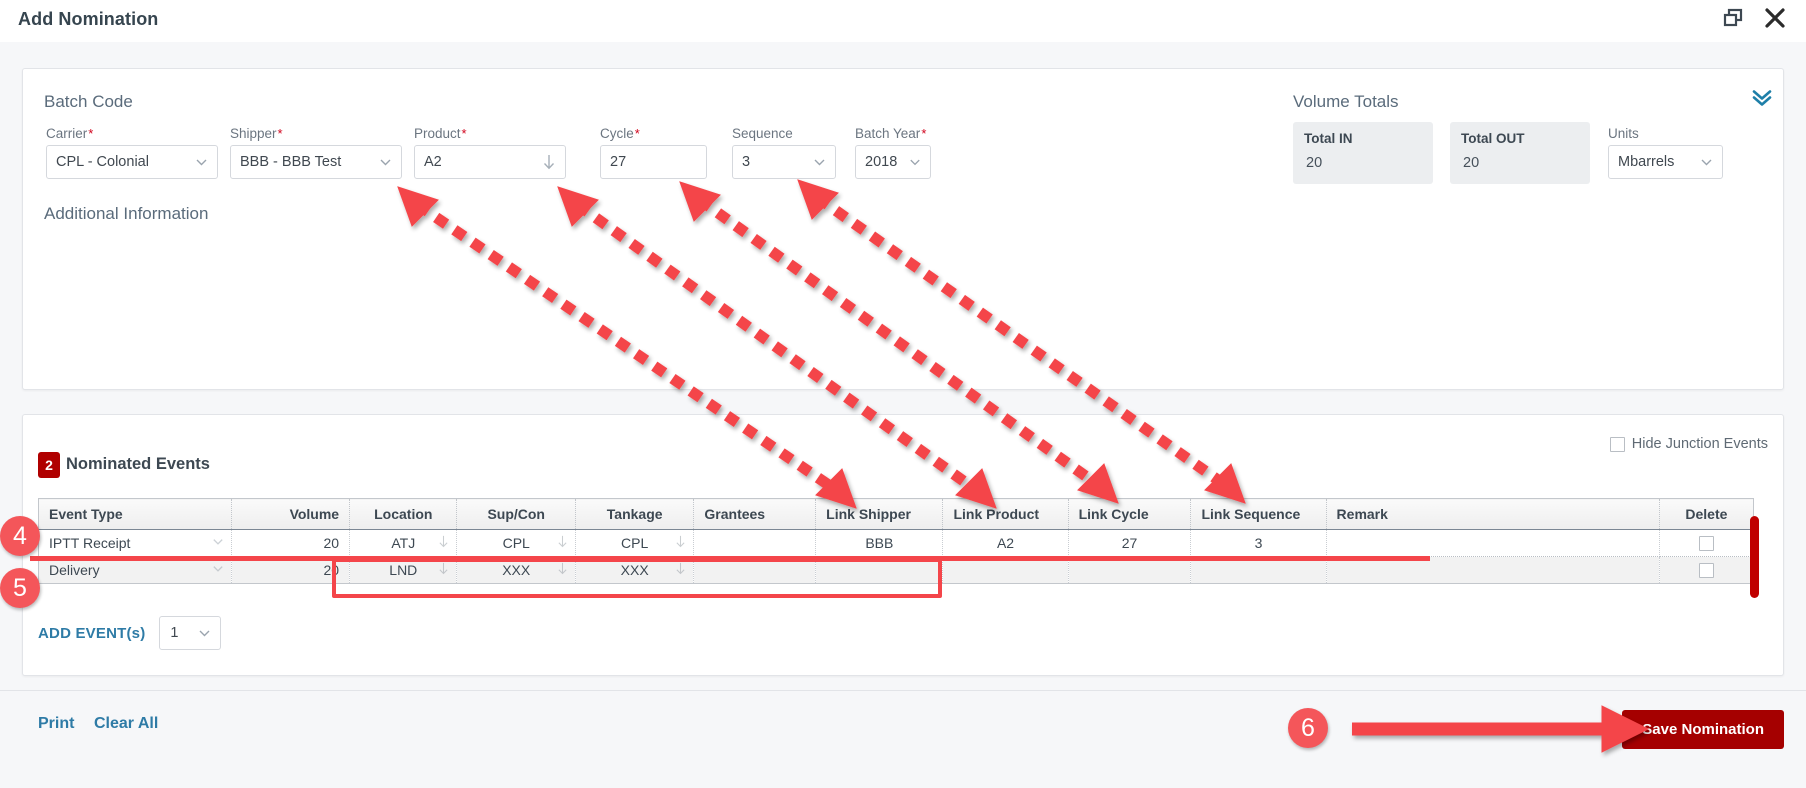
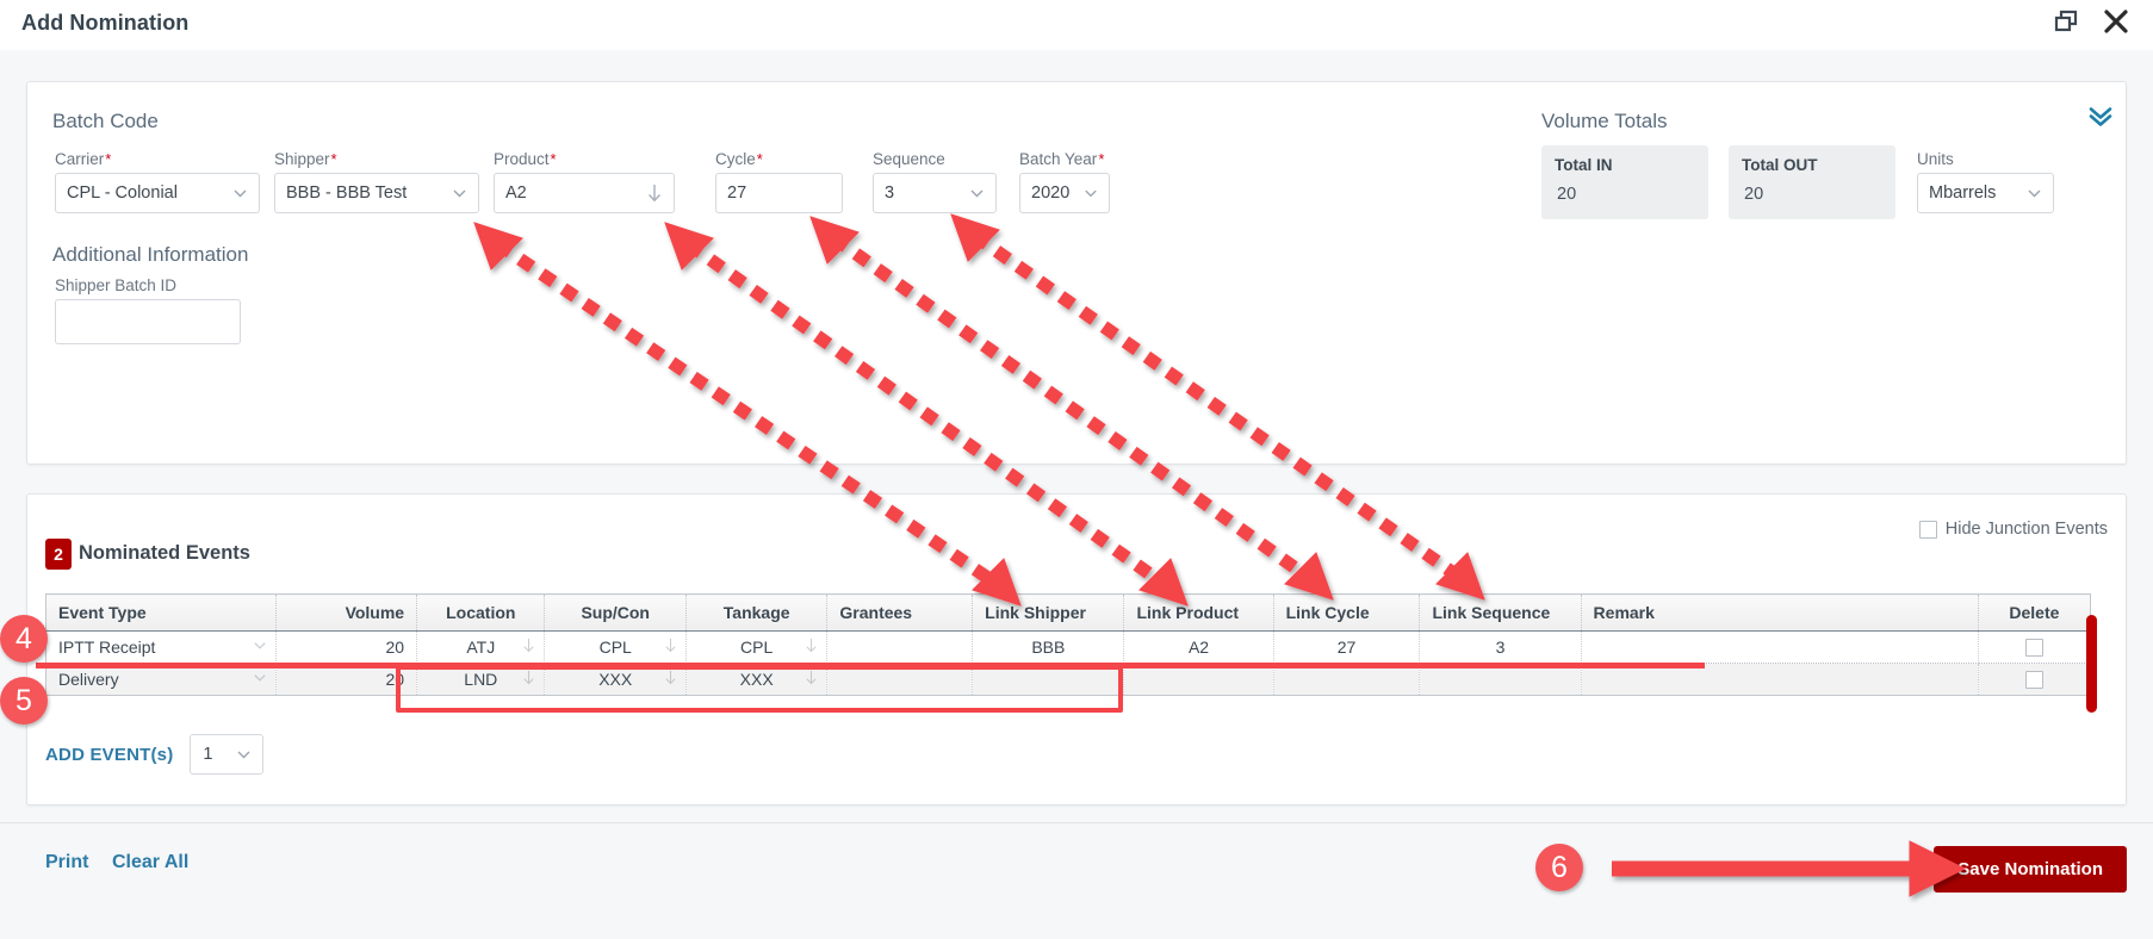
  Add Nomination
  Batch Code
  Carrier*
  CPL - Colonial
  Shipper*
  BBB - BBB Test
  Product*
  A2
  Cycle*
  27
  Sequence
  3
  Batch Year*
- 2018
+ 2020
  Additional Information
+ Shipper Batch ID
  Volume Totals
  Total IN
  20
  Total OUT
  20
  Units
  Mbarrels
  2
  Nominated Events
  Hide Junction Events
  Event Type	Volume	Location	Sup/Con	Tankage	Grantees	Link Shipper	Link Product	Link Cycle	Link Sequence	Remark	Delete
  IPTT Receipt	20	ATJ	CPL	CPL		BBB	A2	27	3
  Delivery	20	LND	XXX	XXX
  ADD EVENT(s)
  1
  Print
  Clear All
  ave Nomination
  4
  5
  6
